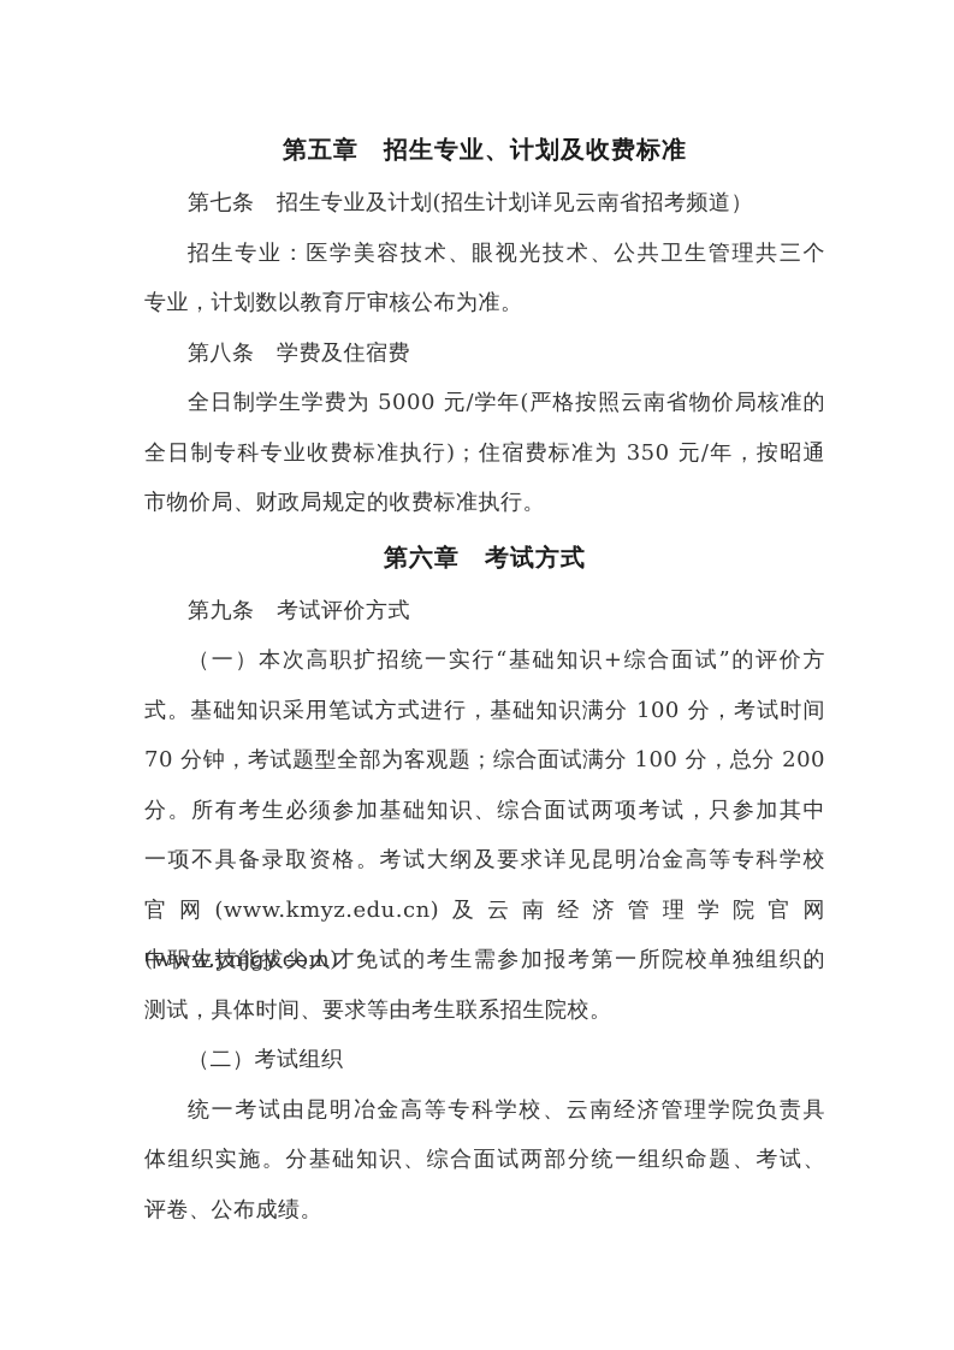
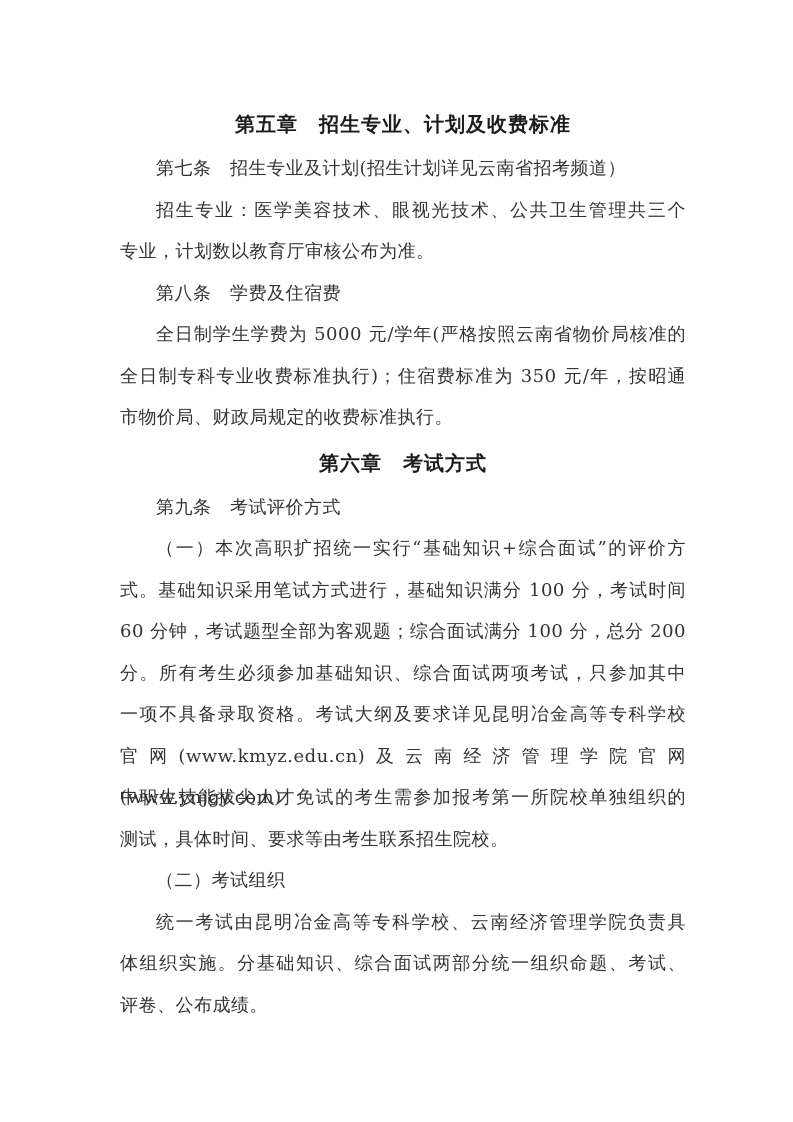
  第五章 招生专业、计划及收费标准
  第七条 招生专业及计划(招生计划详见云南省招考频道）
  招生专业：医学美容技术、眼视光技术、公共卫生管理共三个
  专业，计划数以教育厅审核公布为准。
  第八条 学费及住宿费
  全日制学生学费为 5000 元/学年(严格按照云南省物价局核准的
  全日制专科专业收费标准执行)；住宿费标准为 350 元/年，按昭通
  市物价局、财政局规定的收费标准执行。
  第六章 考试方式
  第九条 考试评价方式
  （一）本次高职扩招统一实行“基础知识+综合面试”的评价方
  式。基础知识采用笔试方式进行，基础知识满分 100 分，考试时间
- 70 分钟，考试题型全部为客观题；综合面试满分 100 分，总分 200
+ 60 分钟，考试题型全部为客观题；综合面试满分 100 分，总分 200
  分。所有考生必须参加基础知识、综合面试两项考试，只参加其中
  一项不具备录取资格。考试大纲及要求详见昆明冶金高等专科学校
  官网(www.kmyz.edu.cn)及云南经济管理学院官网(www.ynjgy.com)。
  中职生技能拔尖人才免试的考生需参加报考第一所院校单独组织的
  测试，具体时间、要求等由考生联系招生院校。
  （二）考试组织
  统一考试由昆明冶金高等专科学校、云南经济管理学院负责具
  体组织实施。分基础知识、综合面试两部分统一组织命题、考试、
  评卷、公布成绩。
